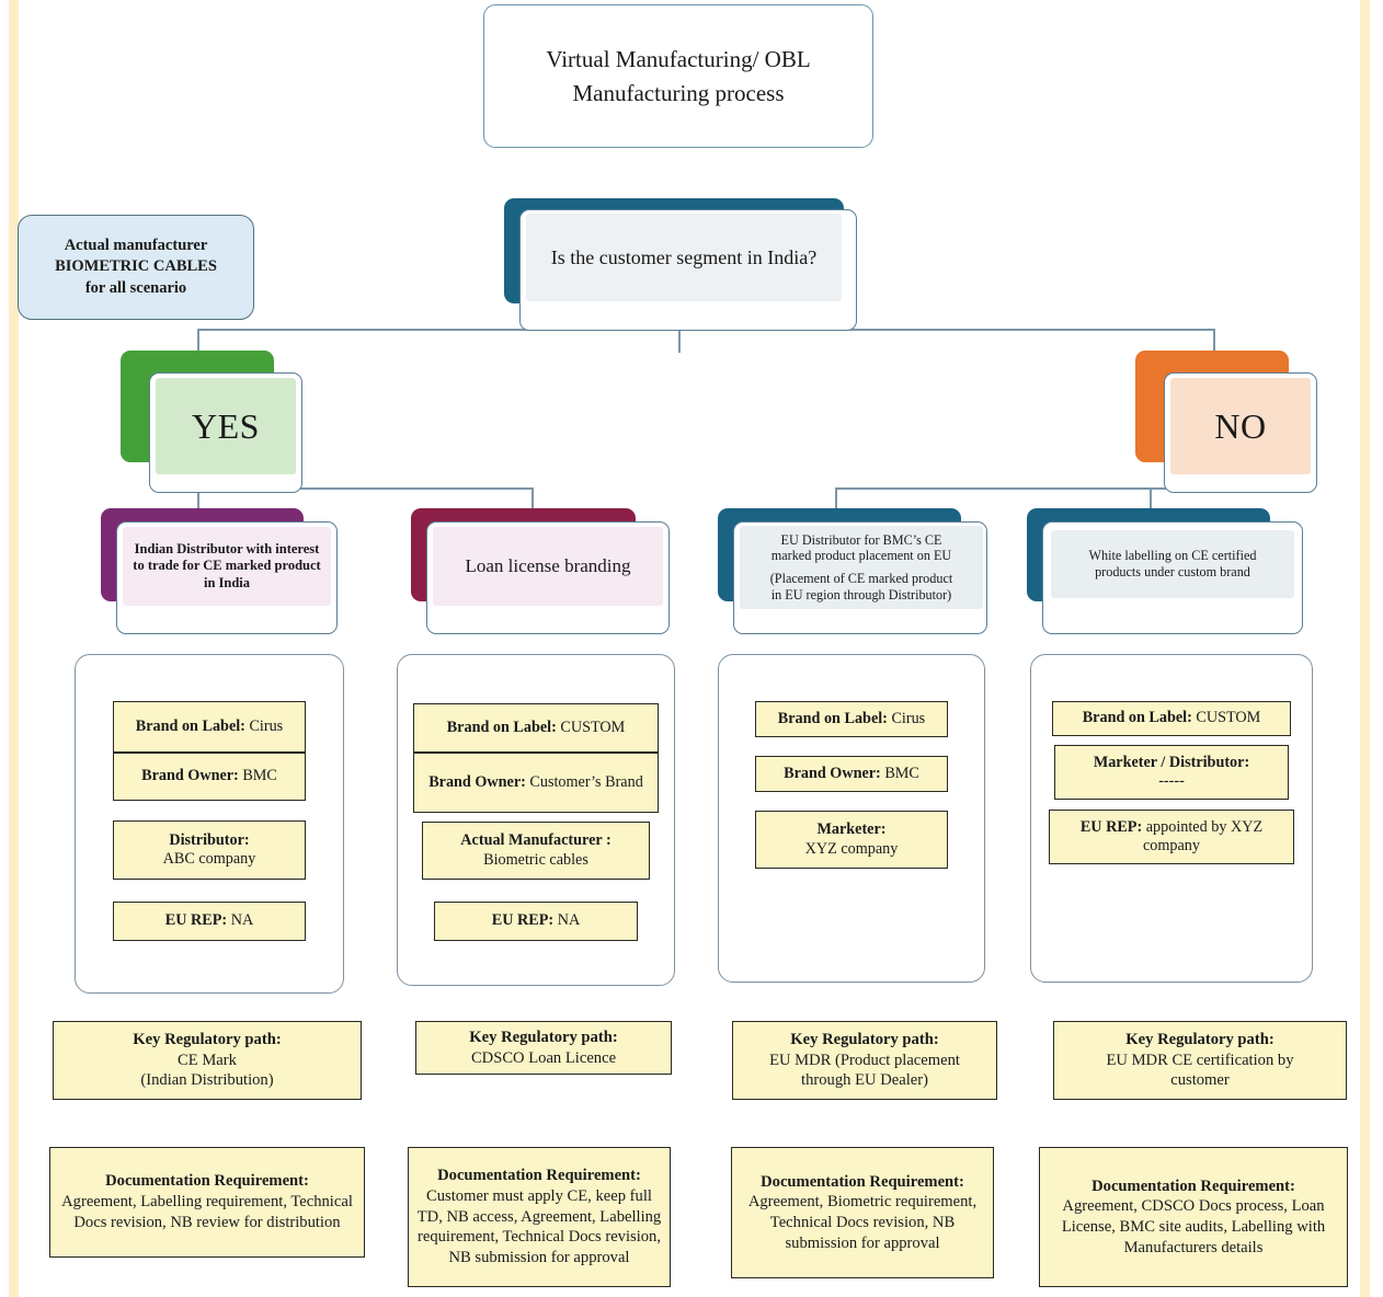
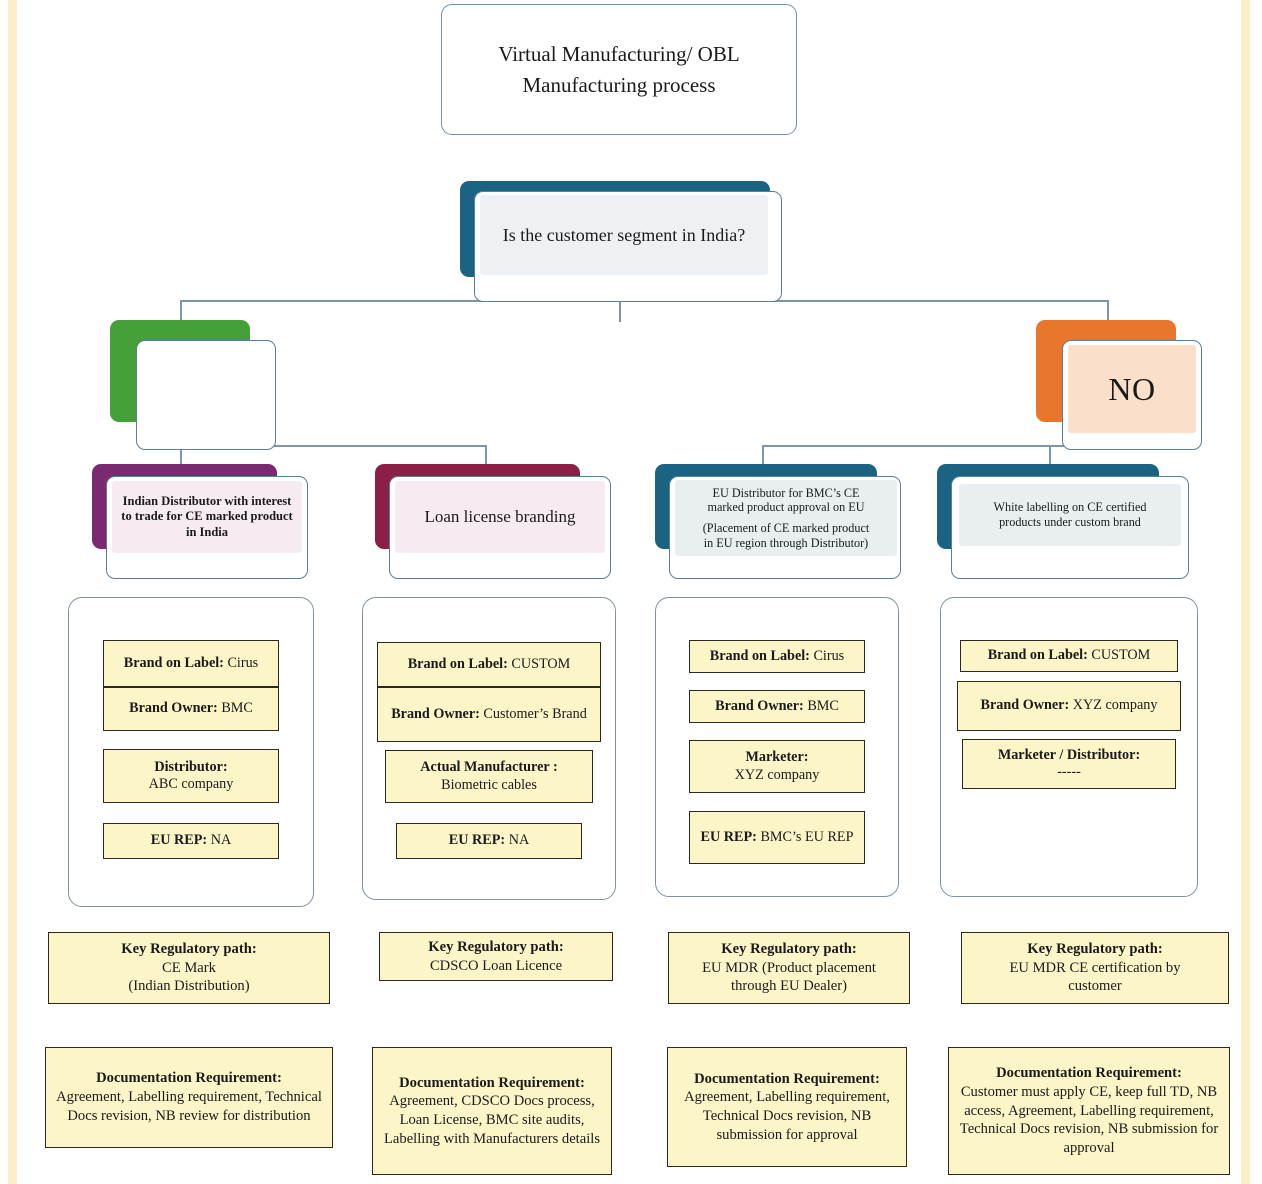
  Virtual Manufacturing/ OBL
  Manufacturing process
- Actual manufacturer
- BIOMETRIC CABLES
- for all scenario
  Is the customer segment in India?
- YES
  NO
  Indian Distributor with interest
  to trade for CE marked product
  in India
  Loan license branding
  EU Distributor for BMC’s CE
- marked product placement on EU
+ marked product approval on EU
  (Placement of CE marked product
  in EU region through Distributor)
  White labelling on CE certified
  products under custom brand
  Brand on Label: Cirus
  Brand Owner: BMC
  Distributor:
  ABC company
  EU REP: NA
  Brand on Label: CUSTOM
  Brand Owner: Customer’s Brand
  Actual Manufacturer :
  Biometric cables
  EU REP: NA
  Brand on Label: Cirus
  Brand Owner: BMC
  Marketer:
  XYZ company
+ EU REP: BMC’s EU REP
  Brand on Label: CUSTOM
+ Brand Owner: XYZ company
  Marketer / Distributor:
  -----
- EU REP: appointed by XYZ company
  Key Regulatory path:
  CE Mark
  (Indian Distribution)
  Key Regulatory path:
  CDSCO Loan Licence
  Key Regulatory path:
  EU MDR (Product placement
  through EU Dealer)
  Key Regulatory path:
  EU MDR CE certification by
  customer
  Documentation Requirement:
  Agreement, Labelling requirement, Technical Docs revision, NB review for distribution
  Documentation Requirement:
- Customer must apply CE, keep full TD, NB access, Agreement, Labelling requirement, Technical Docs revision, NB submission for approval
+ Agreement, CDSCO Docs process, Loan License, BMC site audits, Labelling with Manufacturers details
  Documentation Requirement:
- Agreement, Biometric requirement, Technical Docs revision, NB submission for approval
+ Agreement, Labelling requirement, Technical Docs revision, NB submission for approval
  Documentation Requirement:
- Agreement, CDSCO Docs process, Loan License, BMC site audits, Labelling with Manufacturers details
+ Customer must apply CE, keep full TD, NB access, Agreement, Labelling requirement, Technical Docs revision, NB submission for approval
